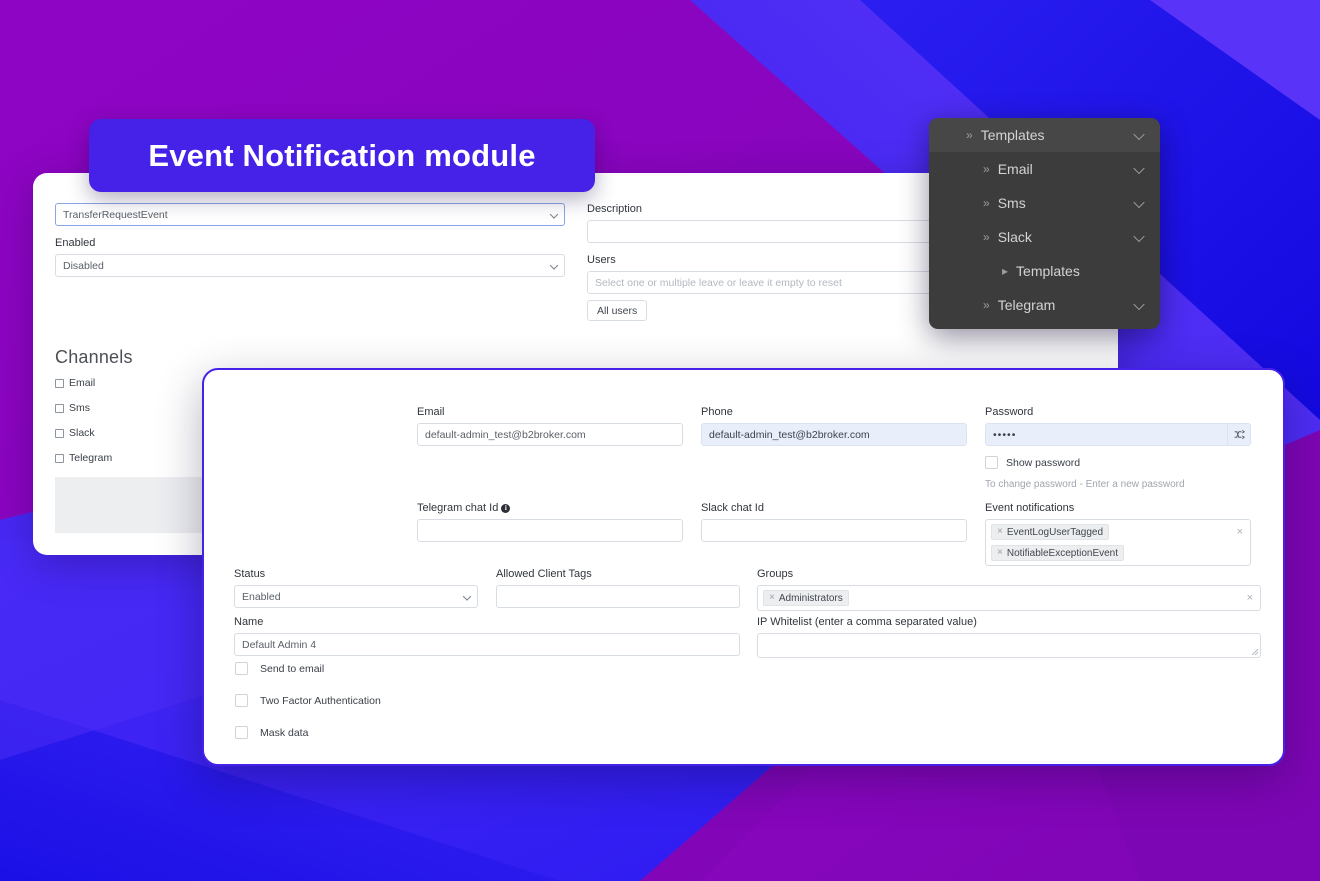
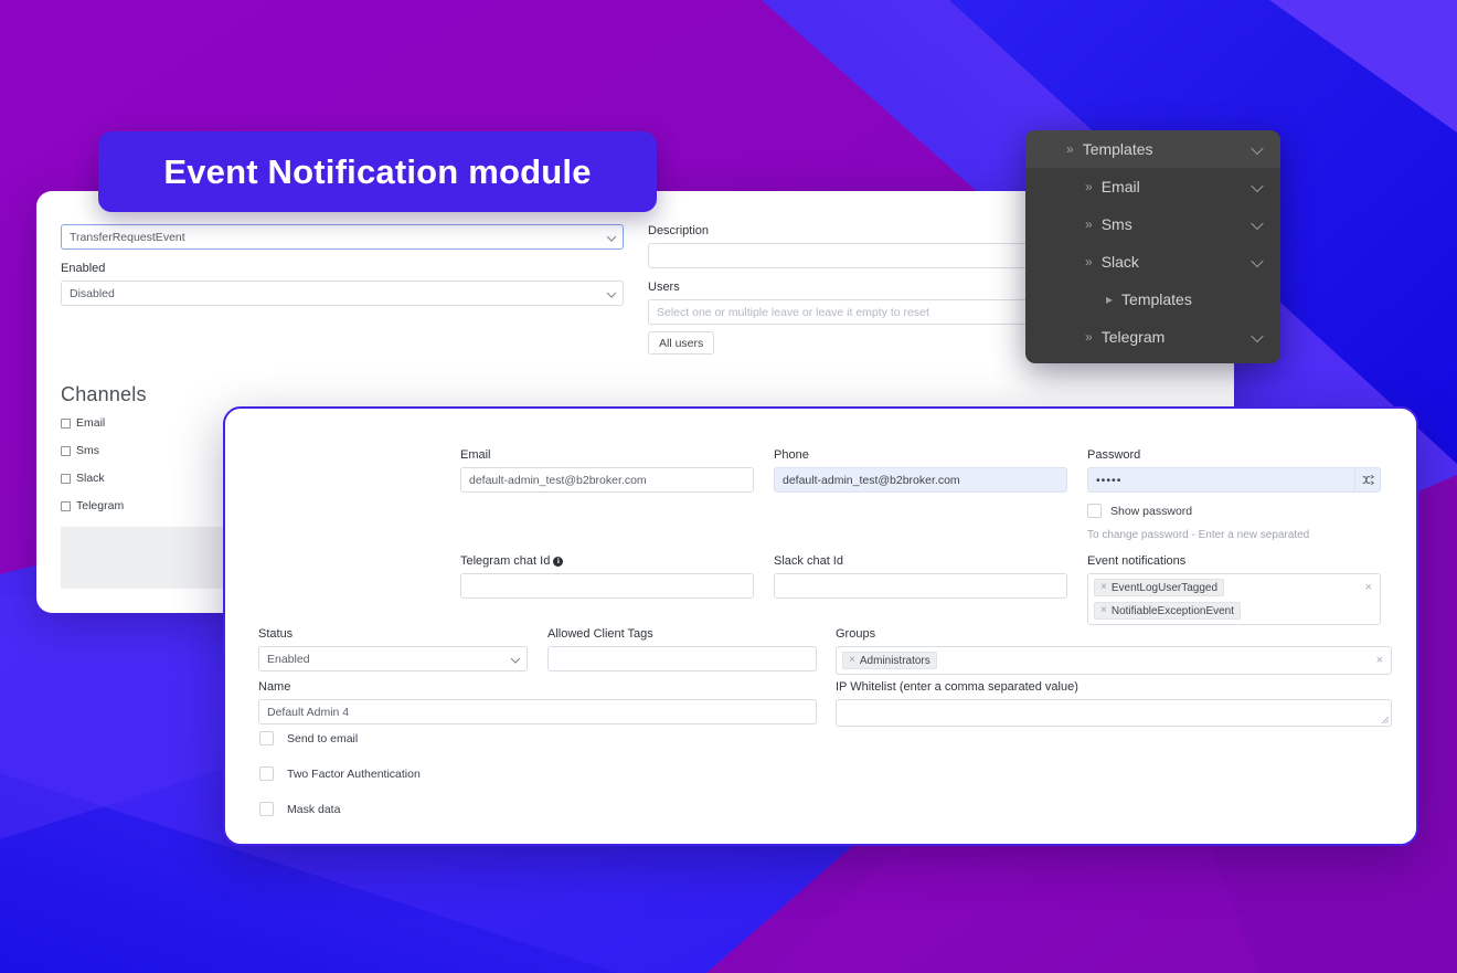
  TransferRequestEvent
  Enabled
  Disabled
  Description
  Users
  Select one or multiple leave or leave it empty to reset
  All users
  Channels
  Email
  Sms
  Slack
  Telegram
  Event Notification module
  »
  Templates
  »
  Email
  »
  Sms
  »
  Slack
  ▸
  Templates
  »
  Telegram
  Email
  default-admin_test@b2broker.com
  Phone
  default-admin_test@b2broker.com
  Password
  •••••
  Show password
- To change password - Enter a new password
+ To change password - Enter a new separated
  Telegram chat Id i
  Slack chat Id
  Event notifications
  ×
  EventLogUserTagged
  ×
  NotifiableExceptionEvent
  ×
  Status
  Enabled
  Allowed Client Tags
  Groups
  ×
  Administrators
  ×
  Name
  Default Admin 4
  IP Whitelist (enter a comma separated value)
  Send to email
  Two Factor Authentication
  Mask data
